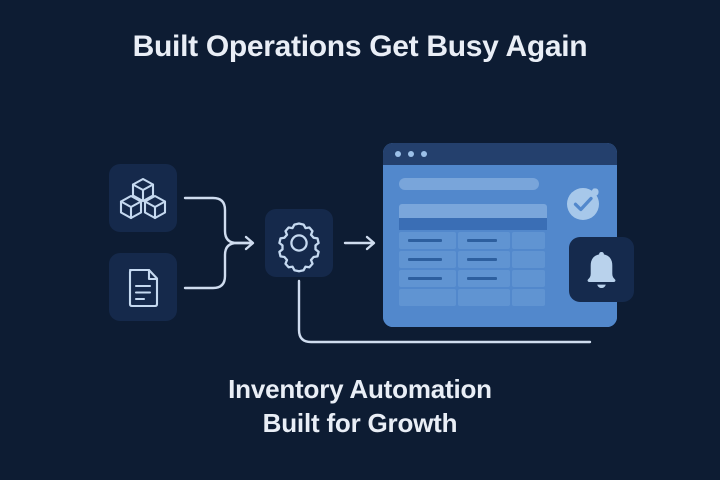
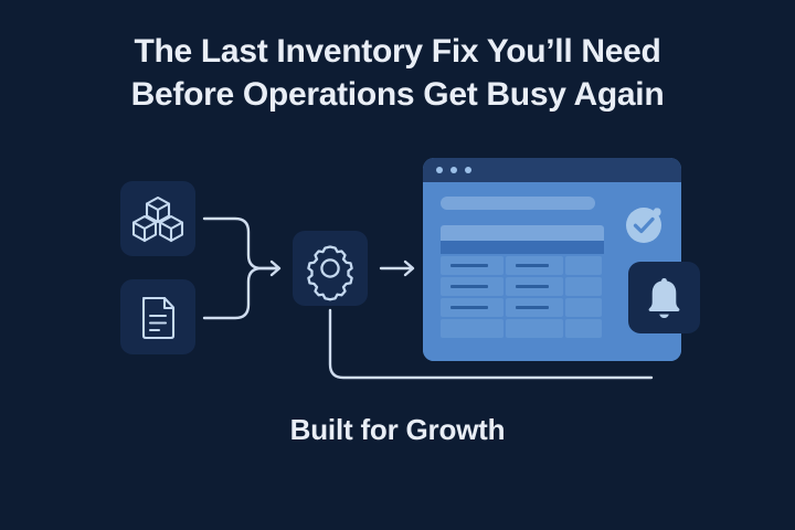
+ The Last Inventory Fix You’ll Need
- Built Operations Get Busy Again
+ Before Operations Get Busy Again
- Inventory Automation
  Built for Growth
